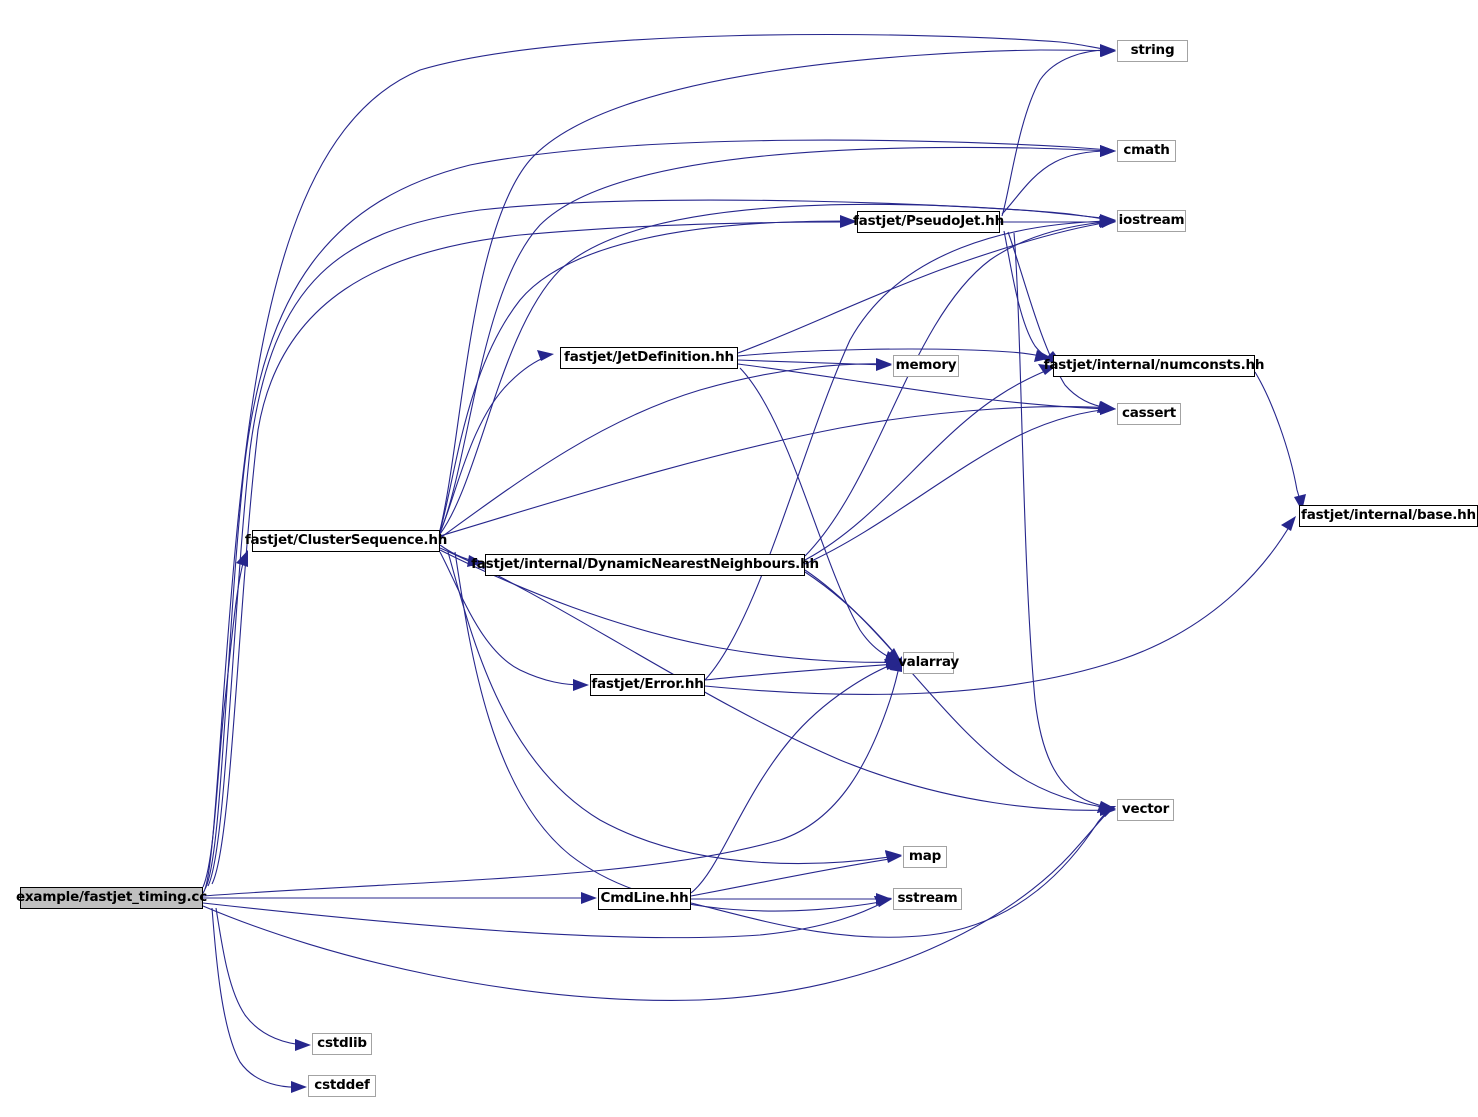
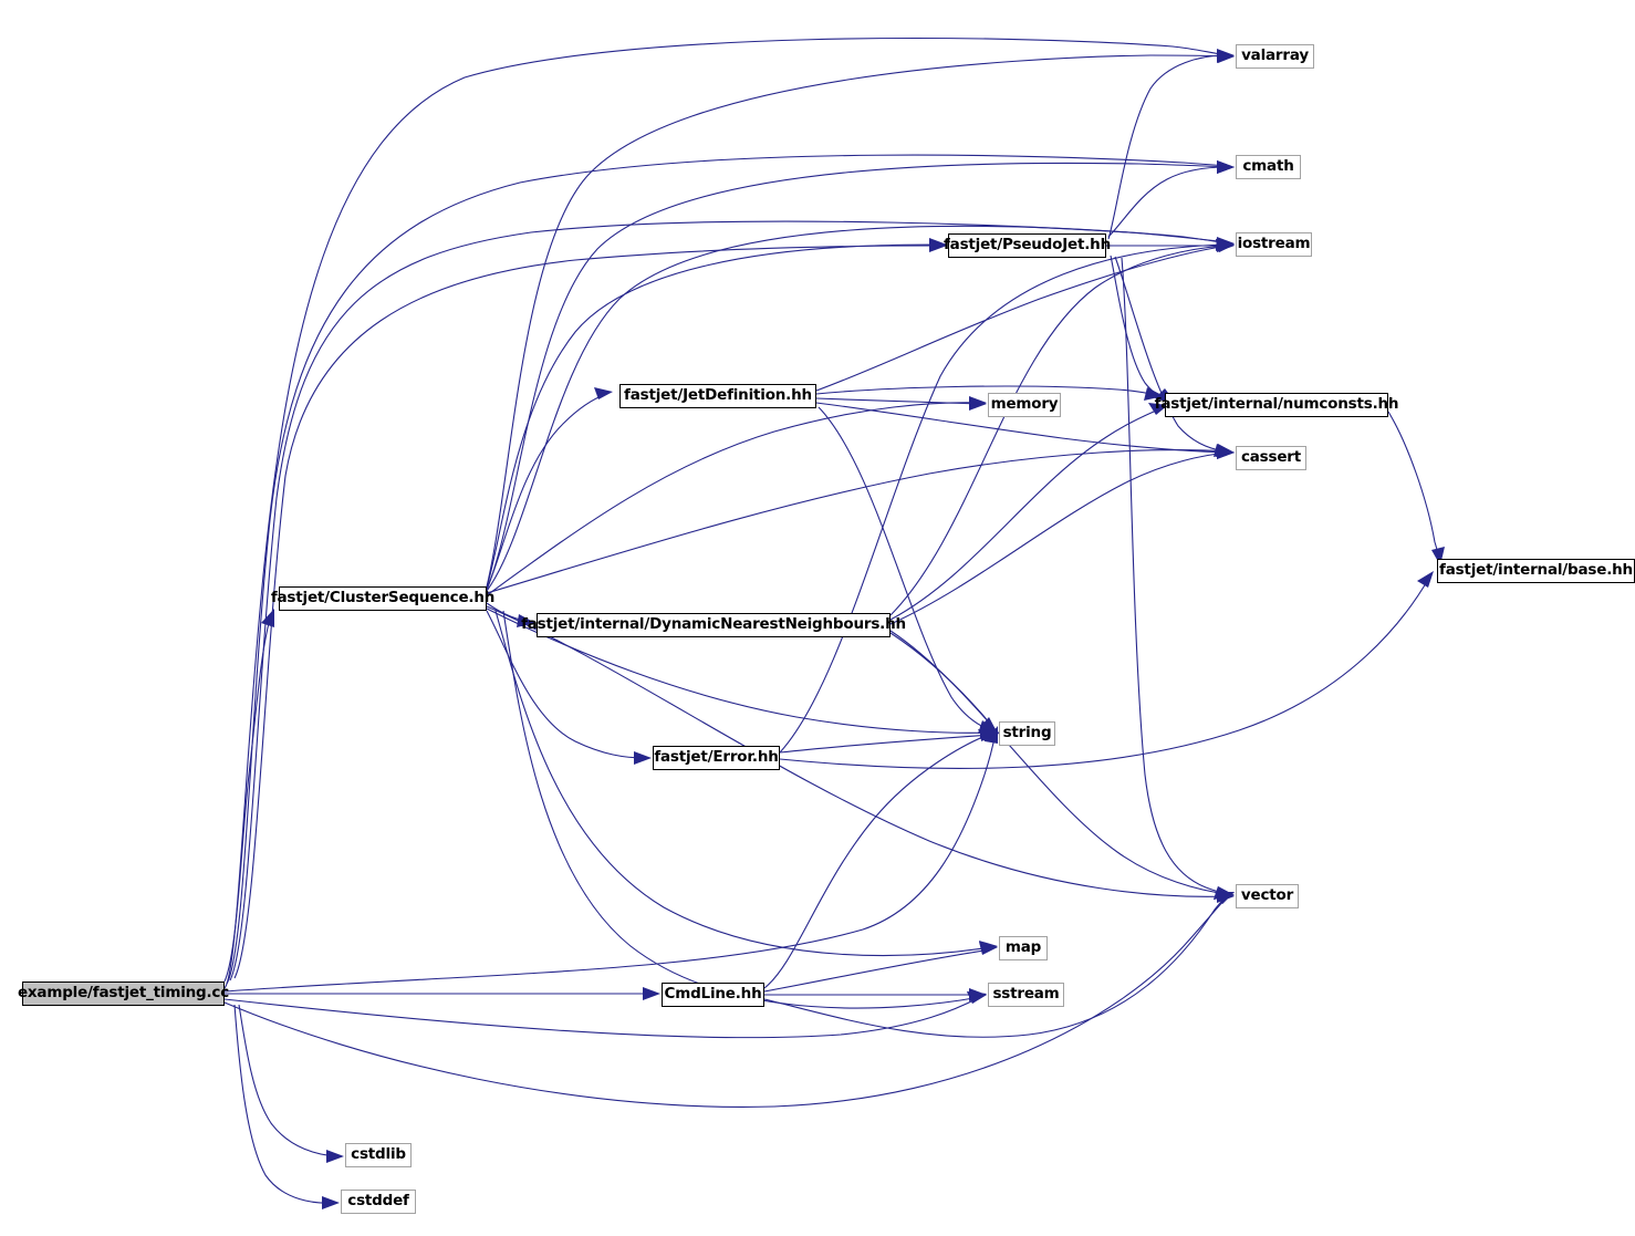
  example/fastjet_timing.cc
- string
+ valarray
  cmath
  iostream
  fastjet/PseudoJet.hh
  fastjet/JetDefinition.hh
  memory
  fastjet/internal/numconsts.hh
  cassert
  fastjet/internal/base.hh
  fastjet/ClusterSequence.hh
  fastjet/internal/DynamicNearestNeighbours.hh
- valarray
+ string
  fastjet/Error.hh
  vector
  map
  sstream
  CmdLine.hh
  cstdlib
  cstddef
